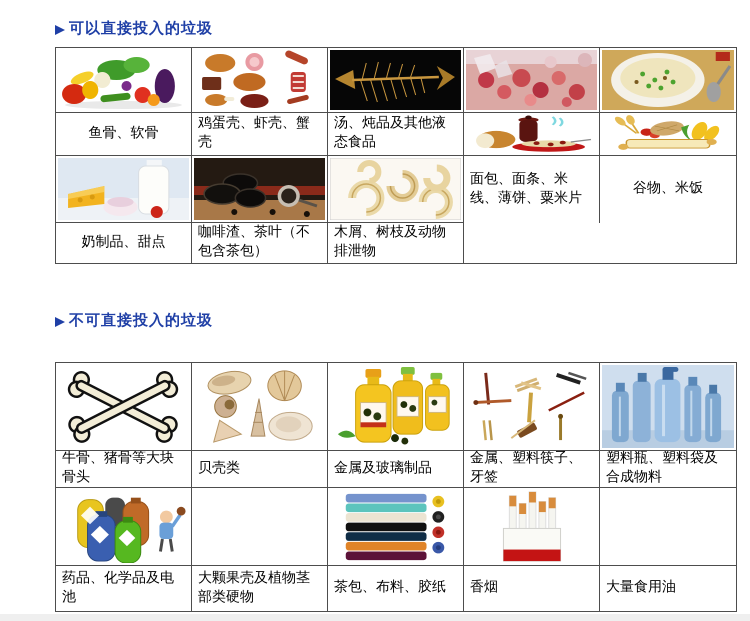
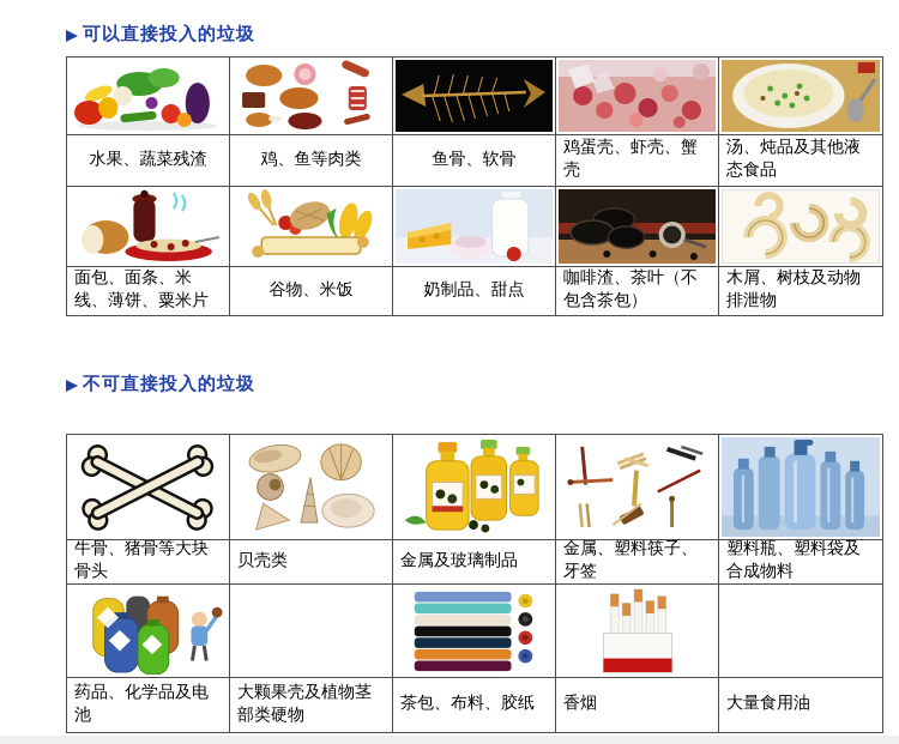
  可以直接投入的垃圾
+ 水果、蔬菜残渣
+ 鸡、鱼等肉类
  鱼骨、软骨
  鸡蛋壳、虾壳、蟹壳
  汤、炖品及其他液态食品
  面包、面条、米线、薄饼、粟米片
  谷物、米饭
  奶制品、甜点
  咖啡渣、茶叶（不包含茶包）
  木屑、树枝及动物排泄物
  不可直接投入的垃圾
  牛骨、猪骨等大块骨头
  贝壳类
  金属及玻璃制品
  金属、塑料筷子、牙签
  塑料瓶、塑料袋及合成物料
  药品、化学品及电池
  大颗果壳及植物茎部类硬物
  茶包、布料、胶纸
  香烟
  大量食用油
